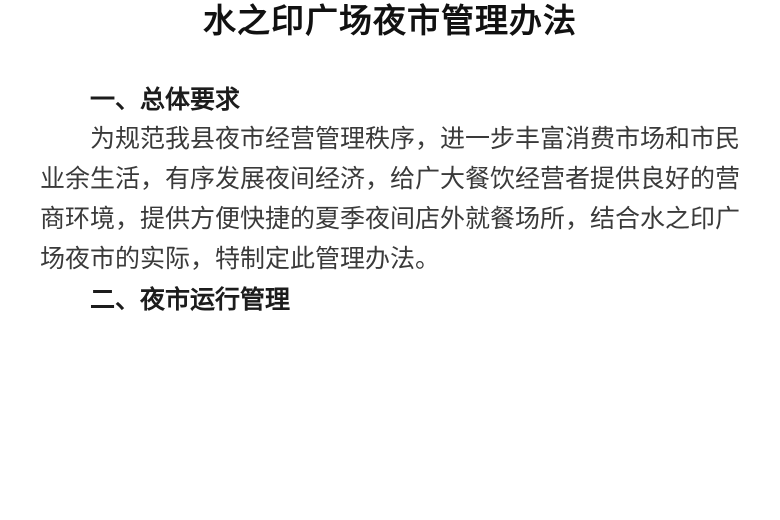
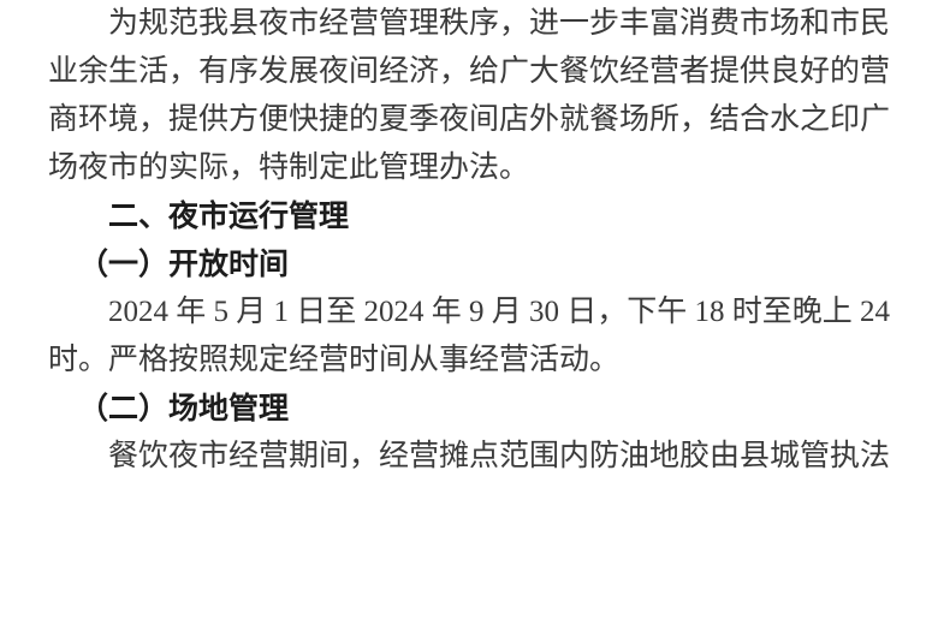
- 水之印广场夜市管理办法
- 一、总体要求
  为规范我县夜市经营管理秩序，进一步丰富消费市场和市民业余生活，有序发展夜间经济，给广大餐饮经营者提供良好的营商环境，提供方便快捷的夏季夜间店外就餐场所，结合水之印广场夜市的实际，特制定此管理办法。
  二、夜市运行管理
+ （一）开放时间
+ 2024 年 5 月 1 日至 2024 年 9 月 30 日，下午 18 时至晚上 24 时。严格按照规定经营时间从事经营活动。
+ （二）场地管理
+ 餐饮夜市经营期间，经营摊点范围内防油地胶由县城管执法
